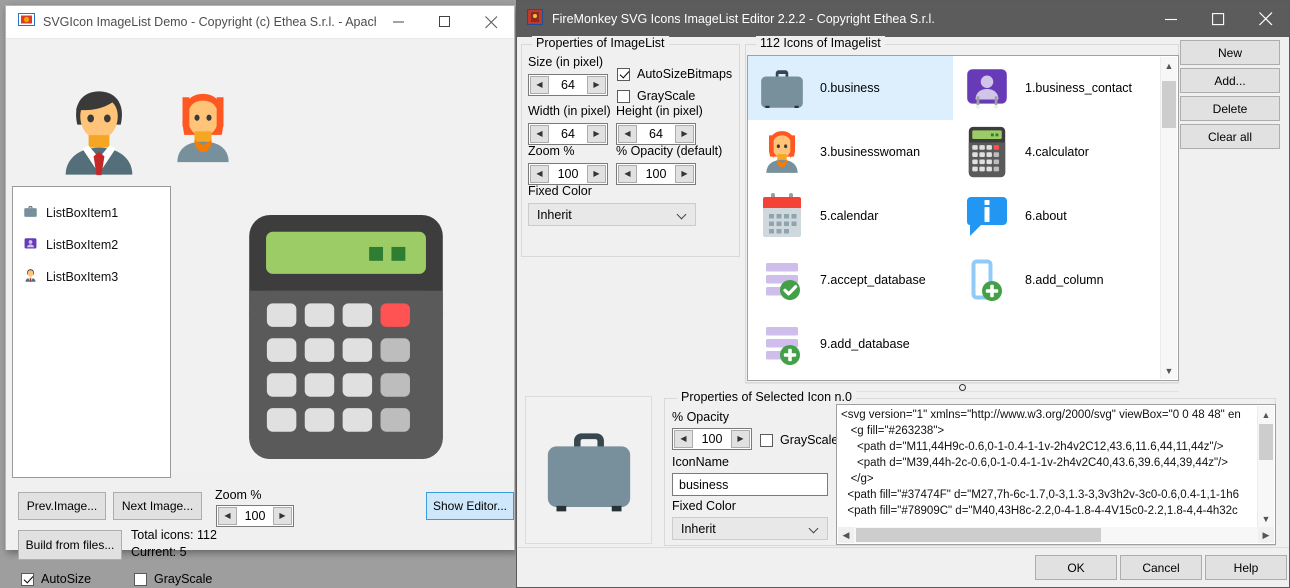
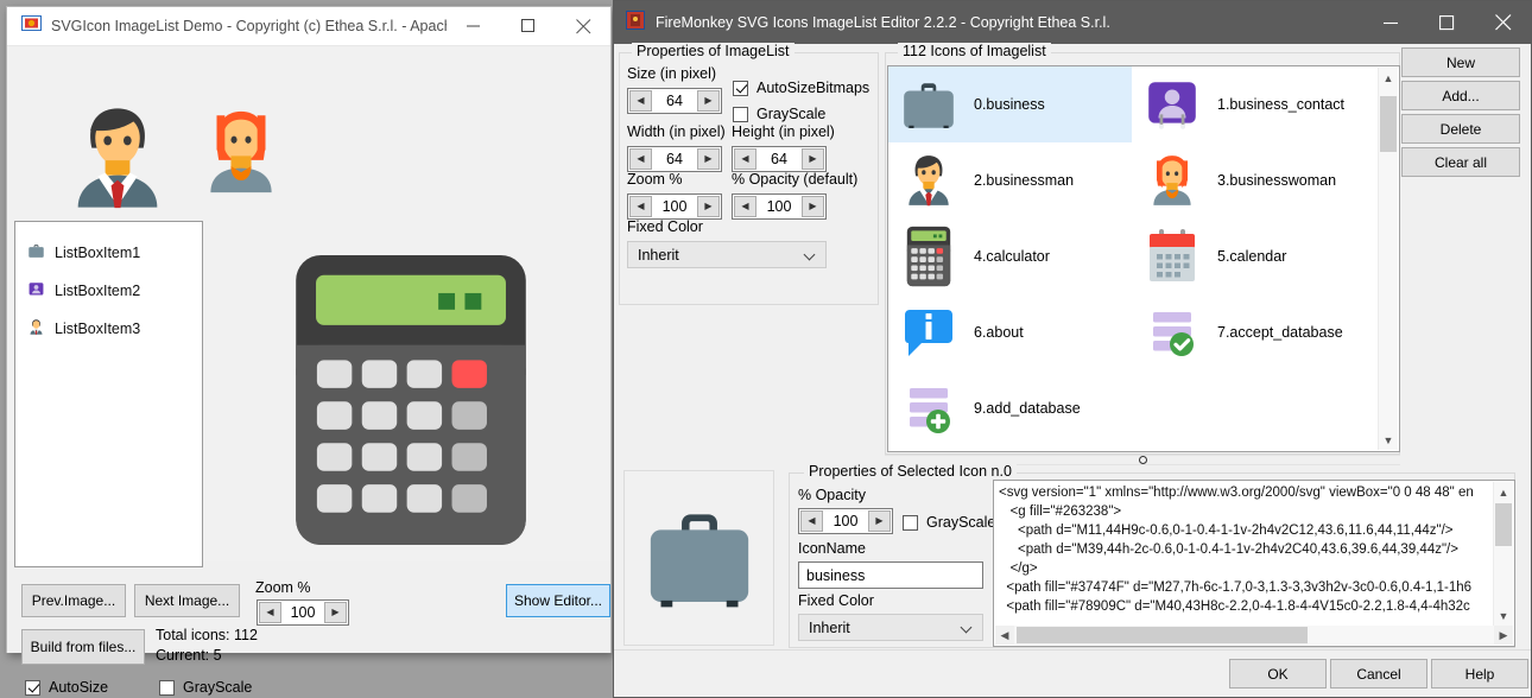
  SVGIcon ImageList Demo - Copyright (c) Ethea S.r.l. - Apac
  ListBoxItem1
  ListBoxItem2
  ListBoxItem3
  Prev.Image...
  Next Image...
  Zoom %
  ◀
  100
  ▶
  Show Editor...
  Build from files...
  Total icons: 112
  Current: 5
  AutoSize
  GrayScale
  FireMonkey SVG Icons ImageList Editor 2.2.2 - Copyright Ethea S.r.l.
  Properties of ImageList
  Size (in pixel)
  ◀
  64
  ▶
  AutoSizeBitmaps
  GrayScale
  Width (in pixel)
  ◀
  64
  ▶
  Height (in pixel)
  ◀
  64
  ▶
  Zoom %
  ◀
  100
  ▶
  % Opacity (default)
  ◀
  100
  ▶
  Fixed Color
  Inherit
  112 Icons of Imagelist
  0.business
  1.business_contact
+ 2.businessman
  3.businesswoman
  4.calculator
  5.calendar
  6.about
  7.accept_database
- 8.add_column
  9.add_database
  ▲
  ▼
  Properties of Selected Icon n.0
  % Opacity
  ◀
  100
  ▶
  GrayScale
  IconName
  business
  Fixed Color
  Inherit
  <svg version="1" xmlns="http://www.w3.org/2000/svg" viewBox="0 0 48 48" en
  <g fill="#263238">
  <path d="M11,44H9c-0.6,0-1-0.4-1-1v-2h4v2C12,43.6,11.6,44,11,44z"/>
  <path d="M39,44h-2c-0.6,0-1-0.4-1-1v-2h4v2C40,43.6,39.6,44,39,44z"/>
  </g>
  <path fill="#37474F" d="M27,7h-6c-1.7,0-3,1.3-3,3v3h2v-3c0-0.6,0.4-1,1-1h6
  <path fill="#78909C" d="M40,43H8c-2.2,0-4-1.8-4-4V15c0-2.2,1.8-4,4-4h32c
  ▲
  ▼
  ◀
  ▶
  New
  Add...
  Delete
  Clear all
  OK
  Cancel
  Help
